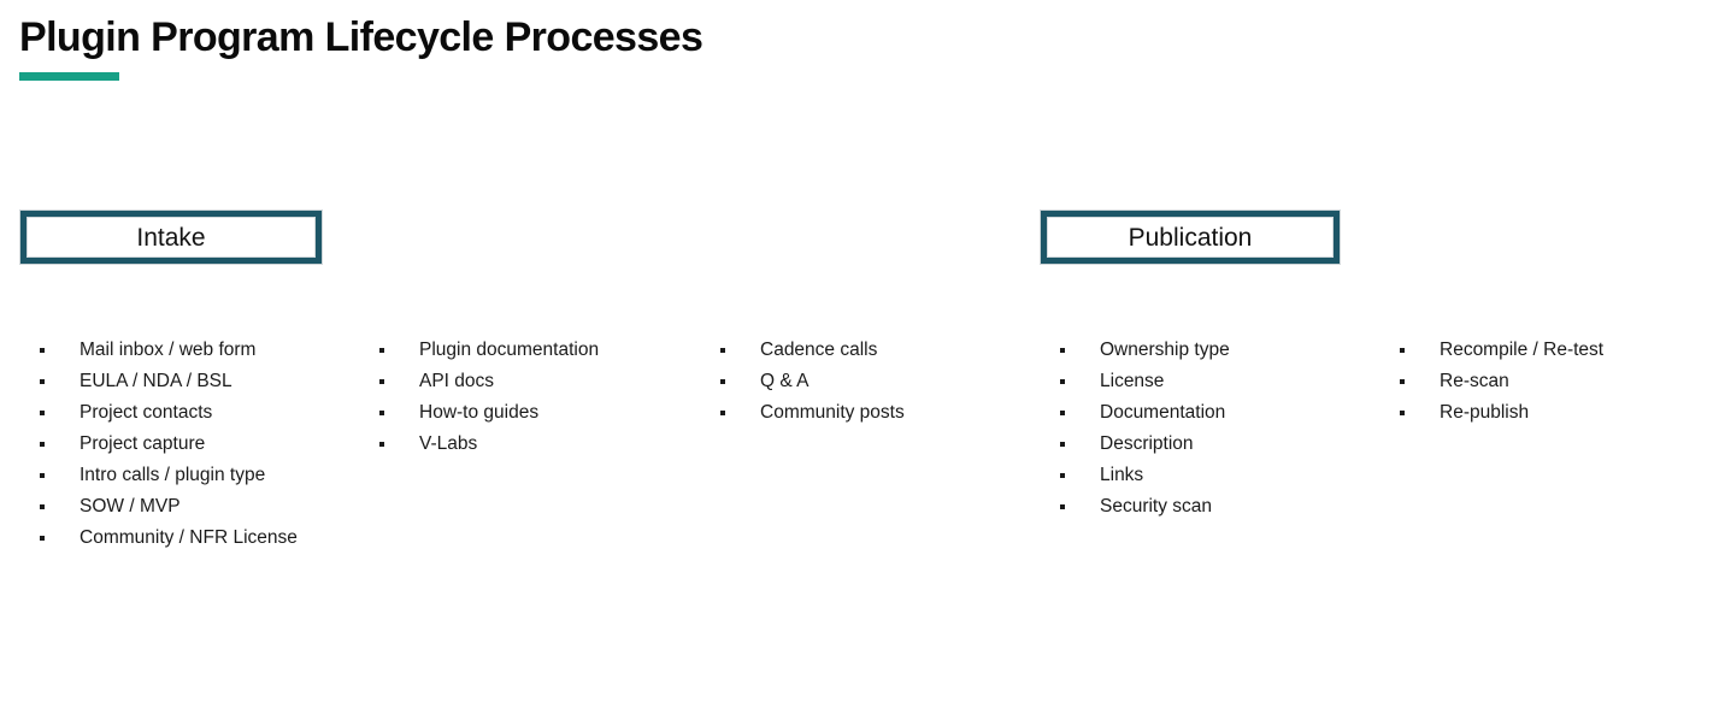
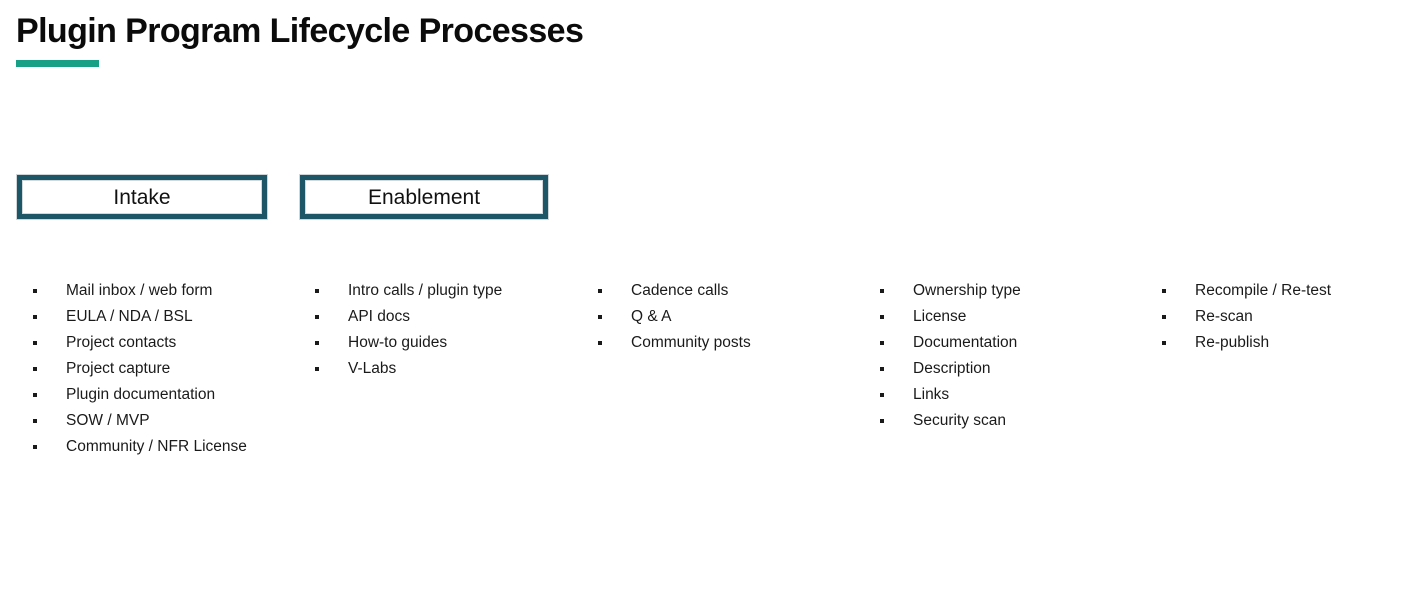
  Plugin Program Lifecycle Processes
  Intake
  Mail inbox / web form
  EULA / NDA / BSL
  Project contacts
  Project capture
- Intro calls / plugin type
+ Plugin documentation
  SOW / MVP
  Community / NFR License
+ Enablement
- Plugin documentation
+ Intro calls / plugin type
  API docs
  How-to guides
  V-Labs
  Cadence calls
  Q & A
  Community posts
- Publication
  Ownership type
  License
  Documentation
  Description
  Links
  Security scan
  Recompile / Re-test
  Re-scan
  Re-publish
